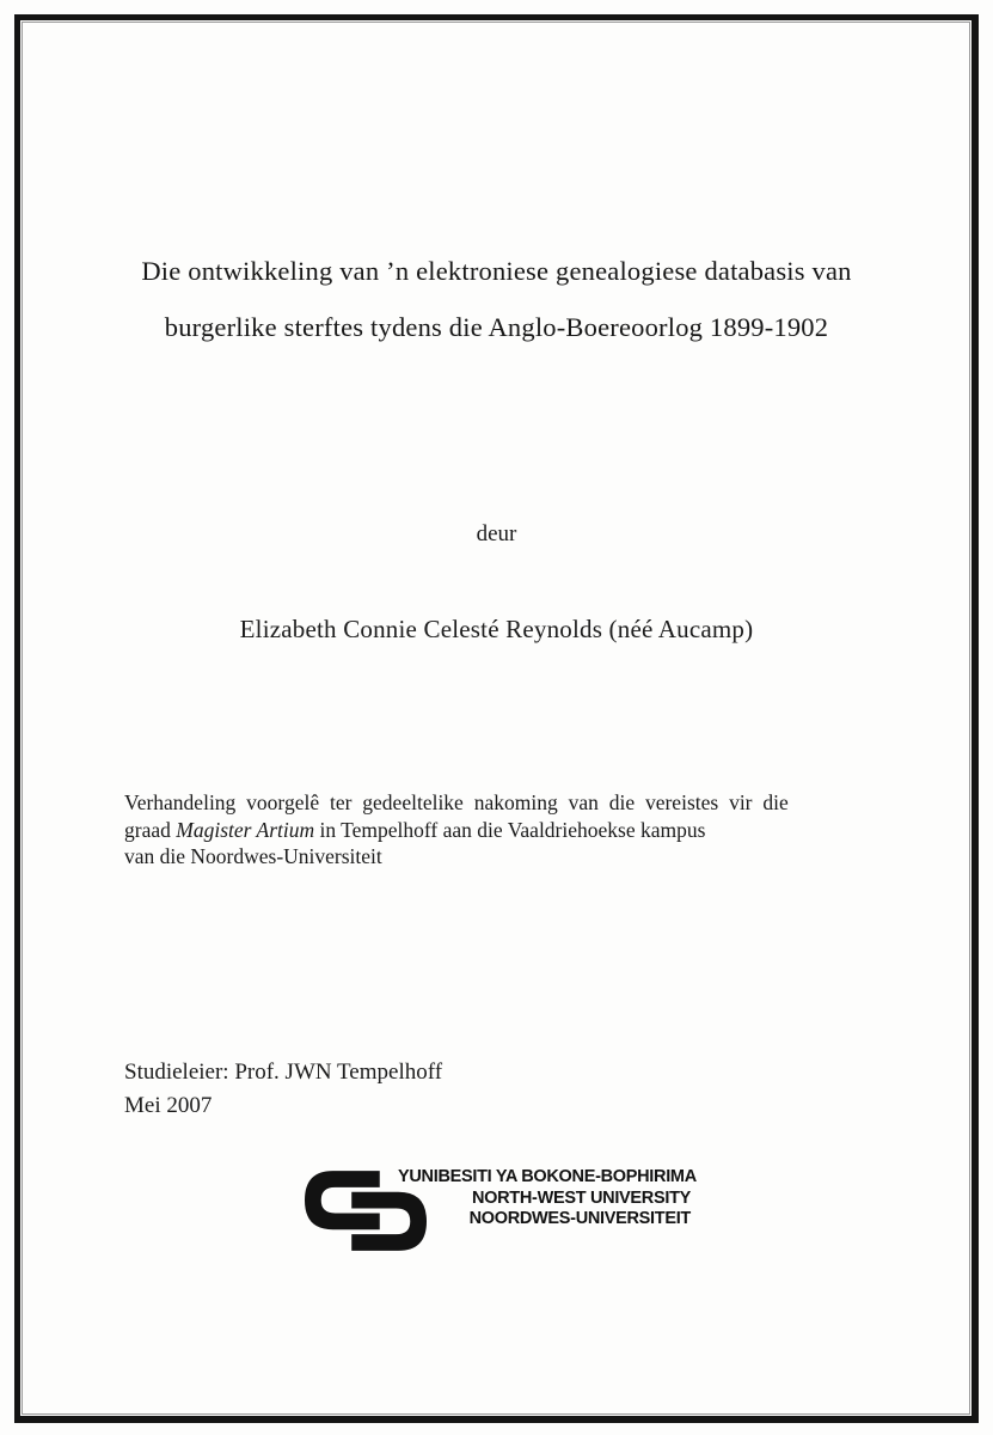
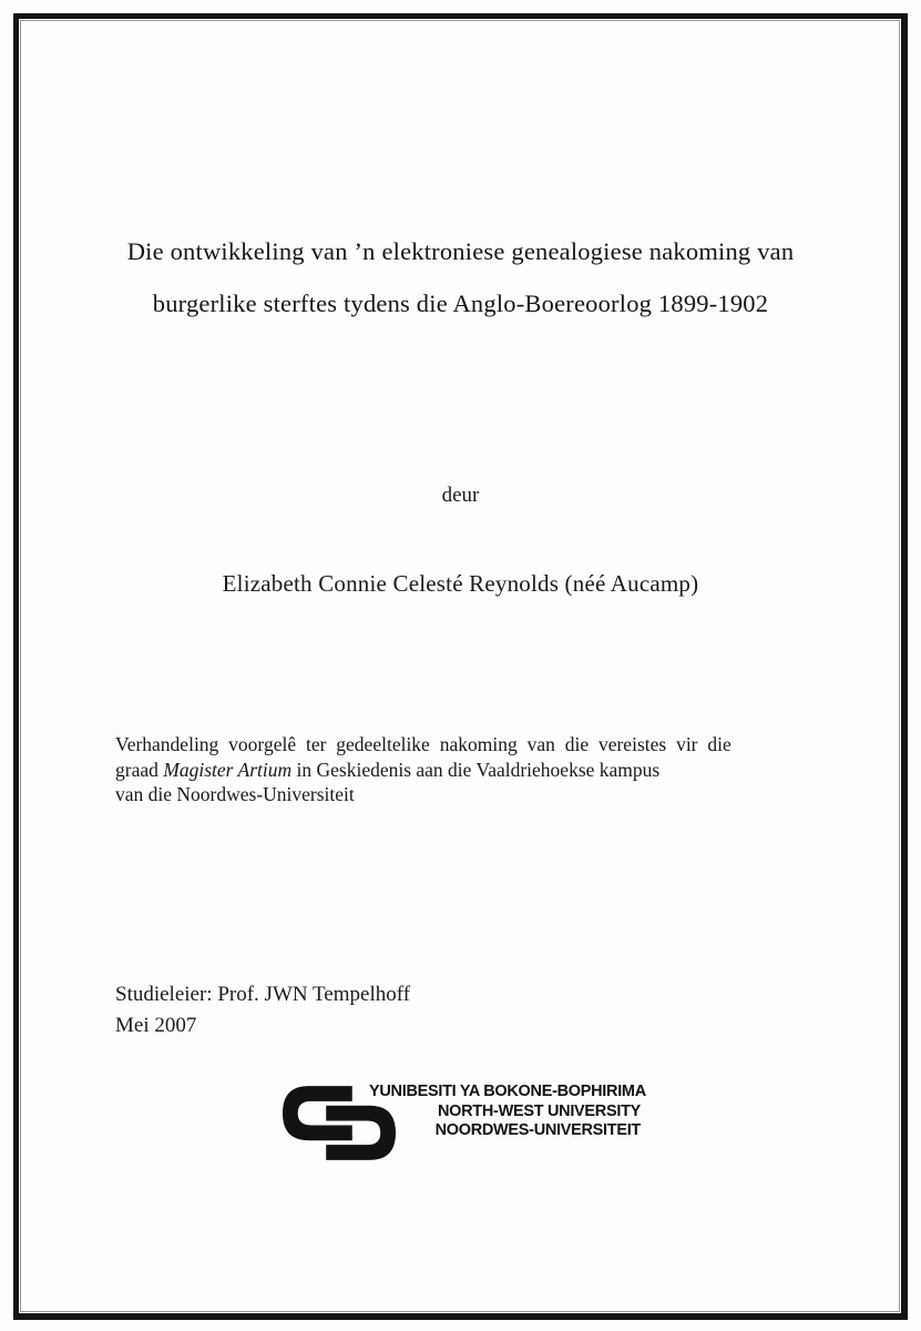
- Die ontwikkeling van ’n elektroniese genealogiese databasis van
+ Die ontwikkeling van ’n elektroniese genealogiese nakoming van
  burgerlike sterftes tydens die Anglo-Boereoorlog 1899-1902
  deur
  Elizabeth Connie Celesté Reynolds (néé Aucamp)
  Verhandeling voorgelê ter gedeeltelike nakoming van die vereistes vir die
- graad Magister Artium in Tempelhoff aan die Vaaldriehoekse kampus
+ graad Magister Artium in Geskiedenis aan die Vaaldriehoekse kampus
  van die Noordwes-Universiteit
  Studieleier: Prof. JWN Tempelhoff
  Mei 2007
  YUNIBESITI YA BOKONE-BOPHIRIMA
  NORTH-WEST UNIVERSITY
  NOORDWES-UNIVERSITEIT
